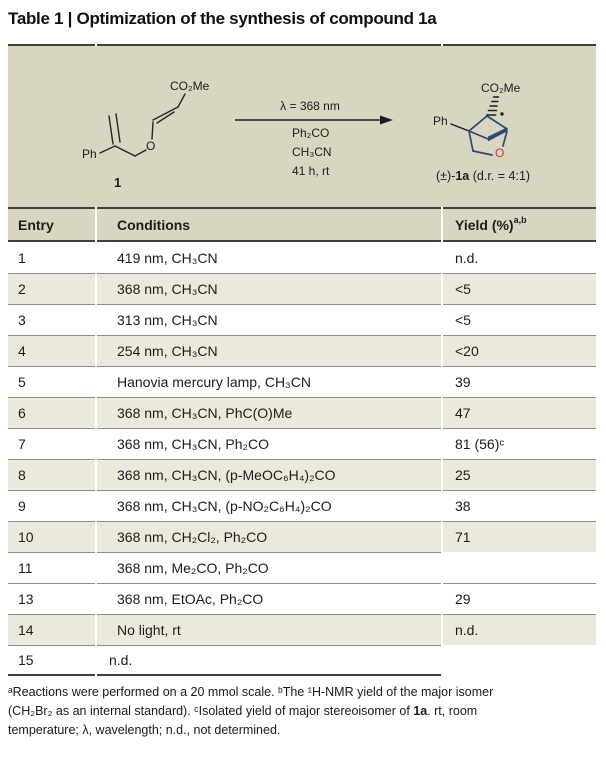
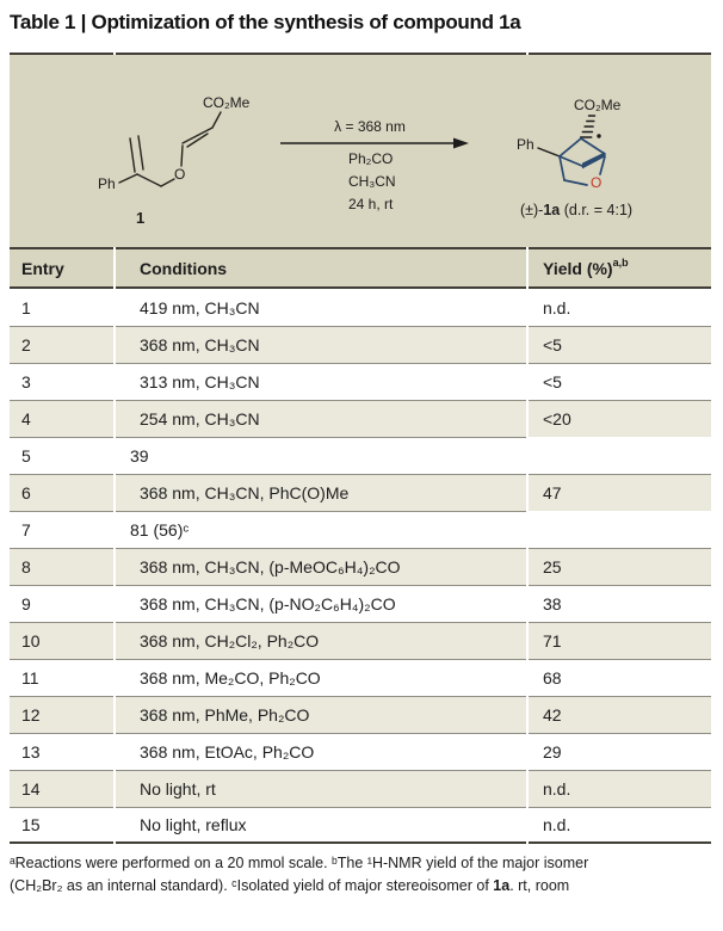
  Table 1 | Optimization of the synthesis of compound 1a
  Ph
  O
  CO₂Me
  1
  λ = 368 nm
  Ph₂CO
  CH₃CN
- 41 h, rt
+ 24 h, rt
  Ph
  O
  CO₂Me
  (±)-1a (d.r. = 4:1)
  Entry
  Conditions
  Yield (%)
  a,b
  1
  419 nm, CH₃CN
  n.d.
  2
  368 nm, CH₃CN
  <5
  3
  313 nm, CH₃CN
  <5
  4
  254 nm, CH₃CN
  <20
  5
- Hanovia mercury lamp, CH₃CN
  39
  6
  368 nm, CH₃CN, PhC(O)Me
  47
  7
- 368 nm, CH₃CN, Ph₂CO
  81 (56)ᶜ
  8
  368 nm, CH₃CN, (p-MeOC₆H₄)₂CO
  25
  9
  368 nm, CH₃CN, (p-NO₂C₆H₄)₂CO
  38
  10
  368 nm, CH₂Cl₂, Ph₂CO
  71
  11
  368 nm, Me₂CO, Ph₂CO
+ 68
+ 12
+ 368 nm, PhMe, Ph₂CO
+ 42
  13
  368 nm, EtOAc, Ph₂CO
  29
  14
  No light, rt
  n.d.
  15
+ No light, reflux
  n.d.
  ᵃReactions were performed on a 20 mmol scale. ᵇThe ¹H-NMR yield of the major isomer
  (CH₂Br₂ as an internal standard). ᶜIsolated yield of major stereoisomer of 1a. rt, room
- temperature; λ, wavelength; n.d., not determined.
